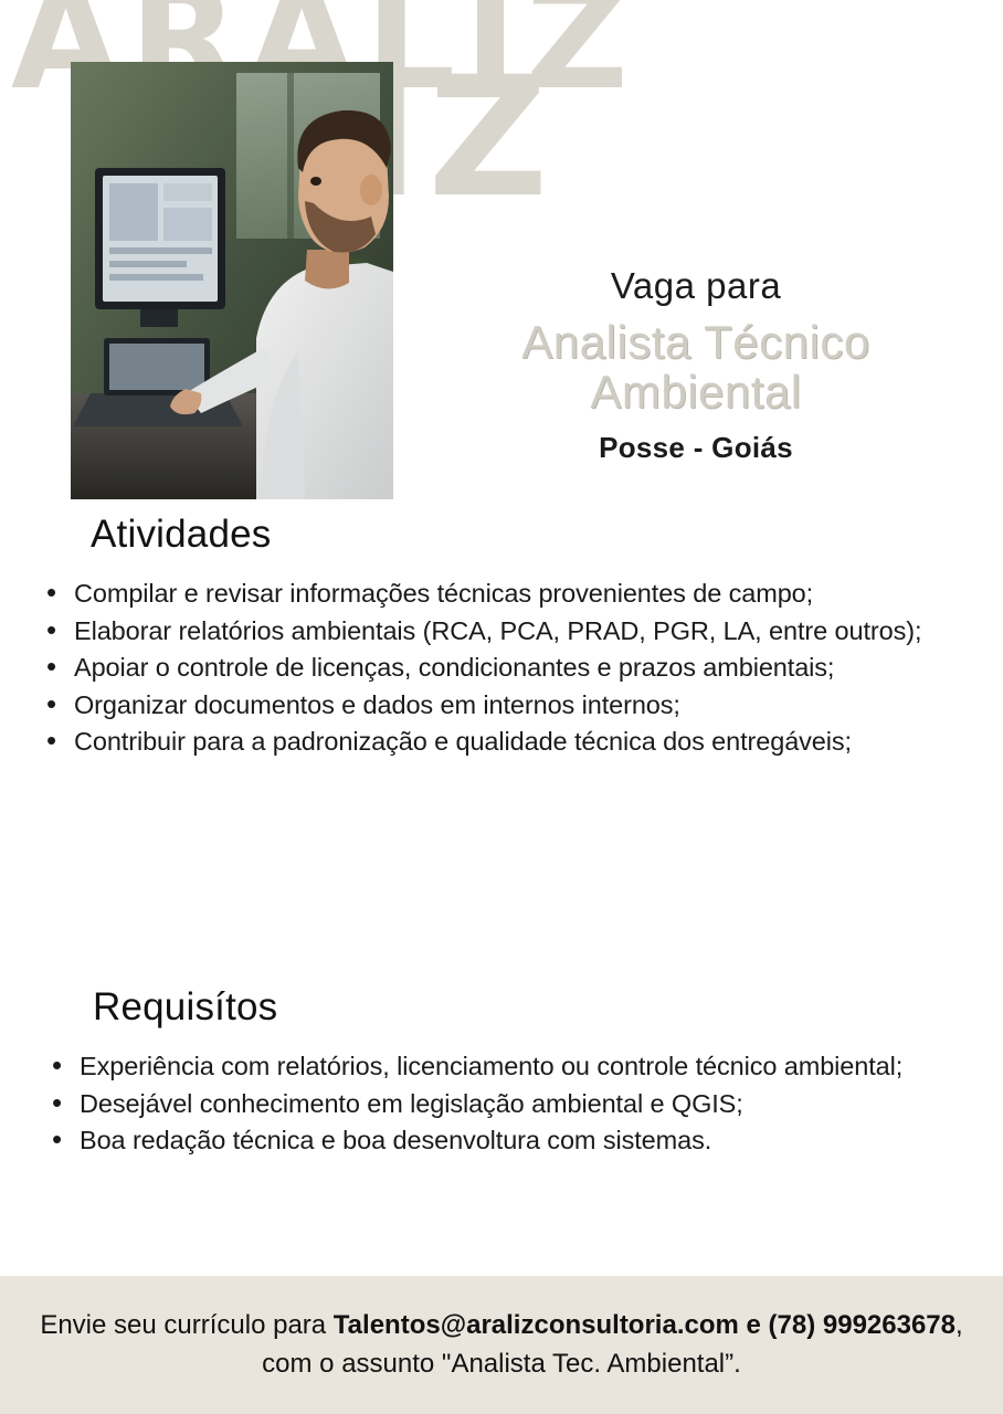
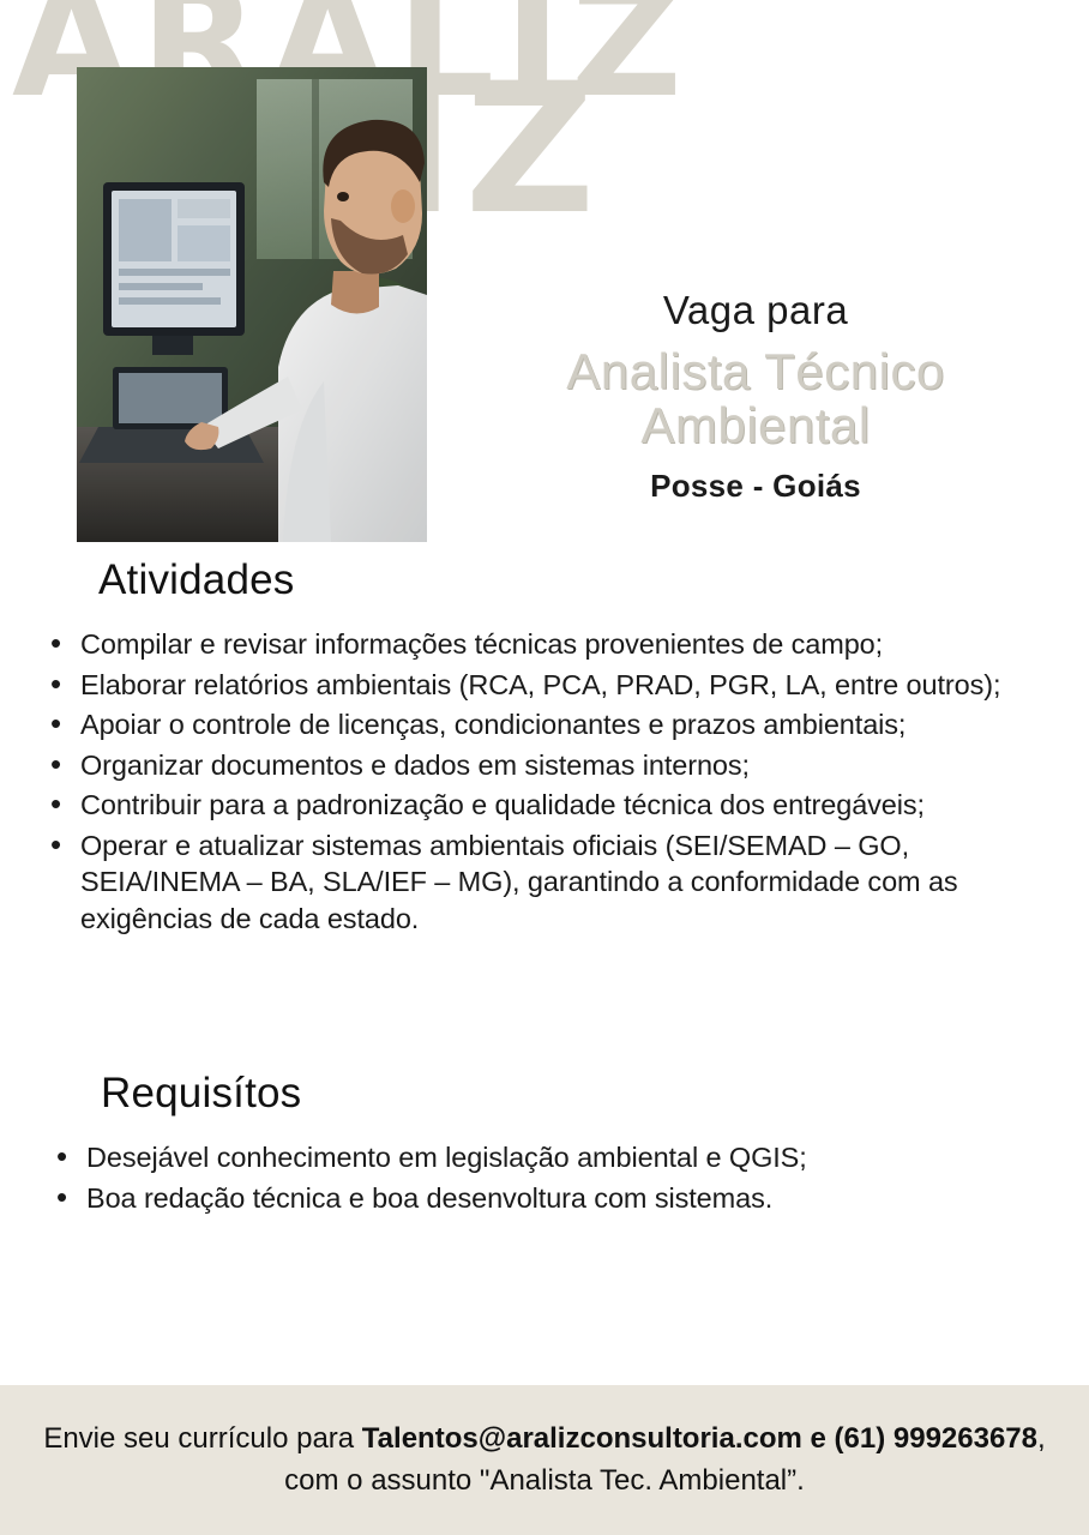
  ARALIZ
  Vaga para
  Analista Técnico Ambiental
  Posse - Goiás
  Atividades
  Compilar e revisar informações técnicas provenientes de campo;
  Elaborar relatórios ambientais (RCA, PCA, PRAD, PGR, LA, entre outros);
  Apoiar o controle de licenças, condicionantes e prazos ambientais;
- Organizar documentos e dados em internos internos;
+ Organizar documentos e dados em sistemas internos;
  Contribuir para a padronização e qualidade técnica dos entregáveis;
+ Operar e atualizar sistemas ambientais oficiais (SEI/SEMAD – GO, SEIA/INEMA – BA, SLA/IEF – MG), garantindo a conformidade com as exigências de cada estado.
  Requisítos
- Experiência com relatórios, licenciamento ou controle técnico ambiental;
  Desejável conhecimento em legislação ambiental e QGIS;
  Boa redação técnica e boa desenvoltura com sistemas.
- Envie seu currículo para Talentos@aralizconsultoria.com e (78) 999263678, com o assunto "Analista Tec. Ambiental”.
+ Envie seu currículo para Talentos@aralizconsultoria.com e (61) 999263678, com o assunto "Analista Tec. Ambiental”.
